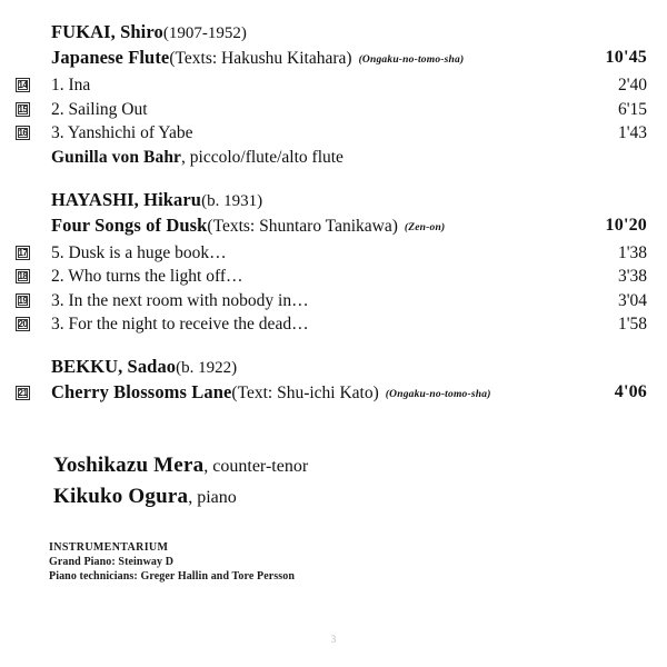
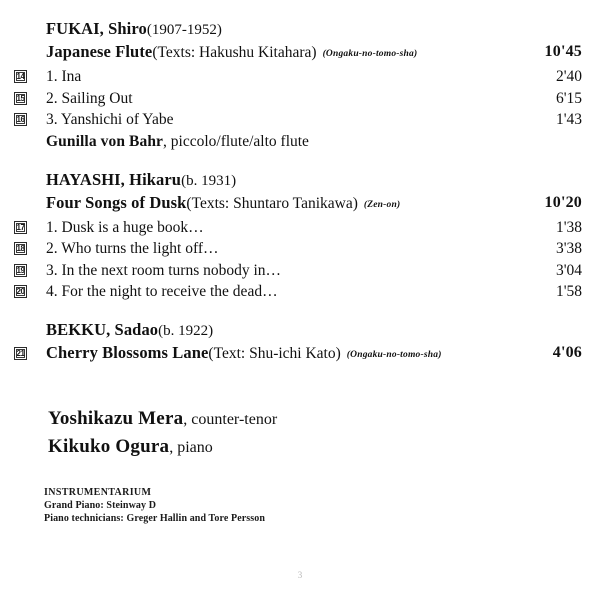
  FUKAI, Shiro(1907-1952)
  Japanese Flute(Texts: Hakushu Kitahara) (Ongaku-no-tomo-sha)
  10'45
  14
  1. Ina
  2'40
  15
  2. Sailing Out
  6'15
  16
  3. Yanshichi of Yabe
  1'43
  Gunilla von Bahr, piccolo/flute/alto flute
  HAYASHI, Hikaru(b. 1931)
  Four Songs of Dusk(Texts: Shuntaro Tanikawa) (Zen-on)
  10'20
  17
- 5. Dusk is a huge book…
+ 1. Dusk is a huge book…
  1'38
  18
  2. Who turns the light off…
  3'38
  19
- 3. In the next room with nobody in…
+ 3. In the next room turns nobody in…
  3'04
  20
- 3. For the night to receive the dead…
+ 4. For the night to receive the dead…
  1'58
  BEKKU, Sadao(b. 1922)
  21
  Cherry Blossoms Lane(Text: Shu-ichi Kato) (Ongaku-no-tomo-sha)
  4'06
  Yoshikazu Mera, counter-tenor
  Kikuko Ogura, piano
  INSTRUMENTARIUM
  Grand Piano: Steinway D
  Piano technicians: Greger Hallin and Tore Persson
  3
